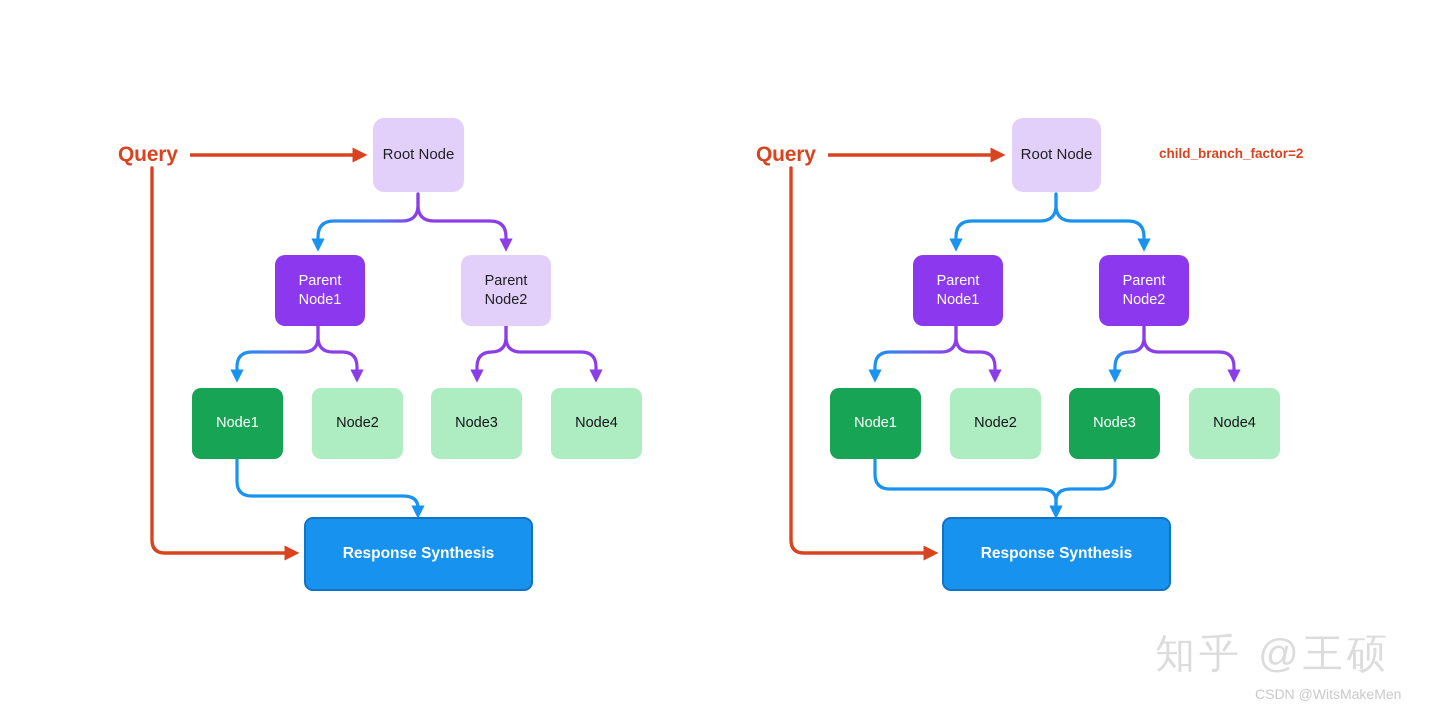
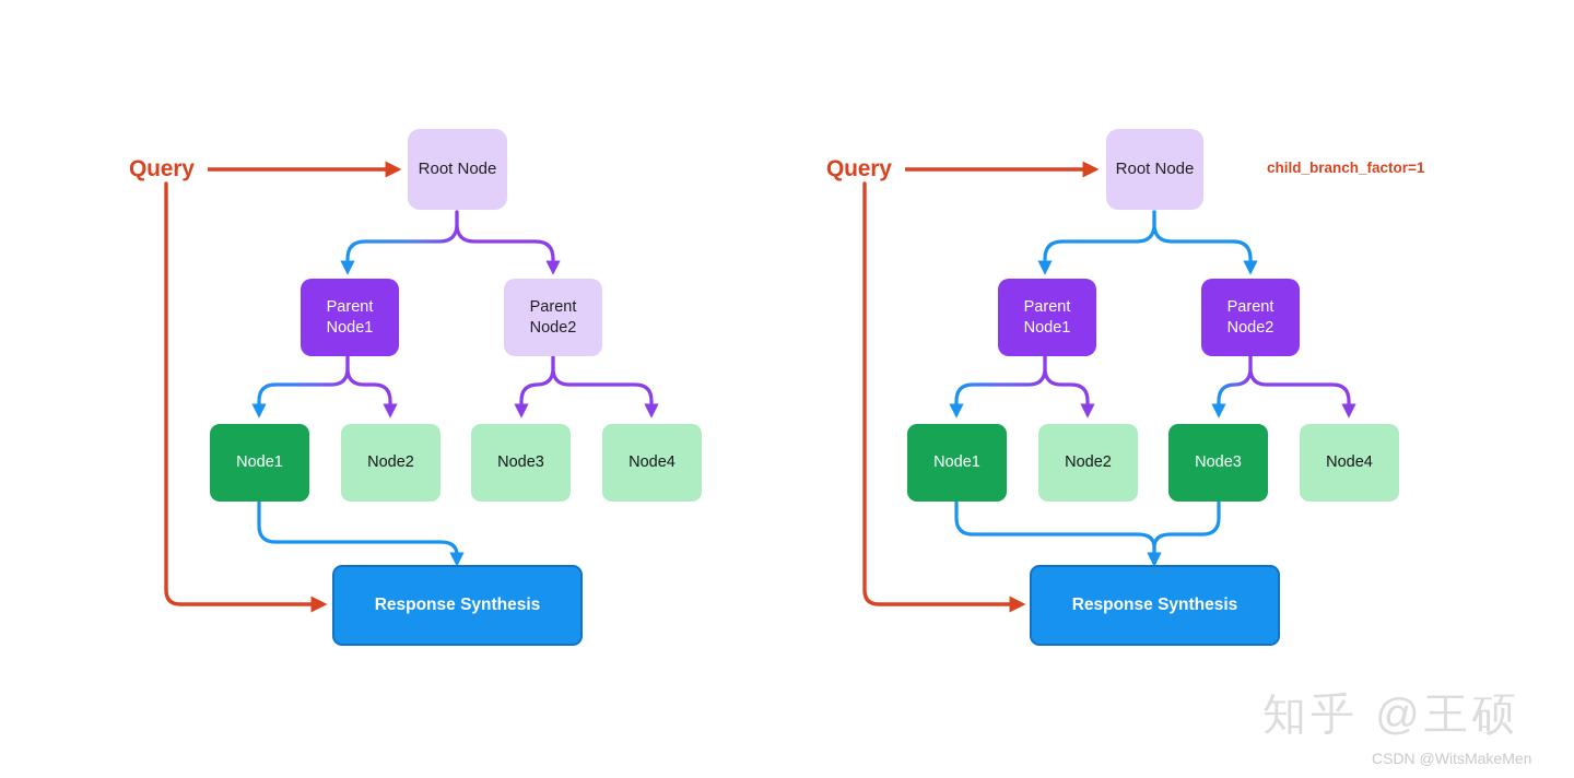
  Query
  Root Node
  Parent
  Node1
  Parent
  Node2
  Node1
  Node2
  Node3
  Node4
  Response Synthesis
  Query
- child_branch_factor=2
+ child_branch_factor=1
  Root Node
  Parent
  Node1
  Parent
  Node2
  Node1
  Node2
  Node3
  Node4
  Response Synthesis
  知乎 @王硕
  CSDN @WitsMakeMen
